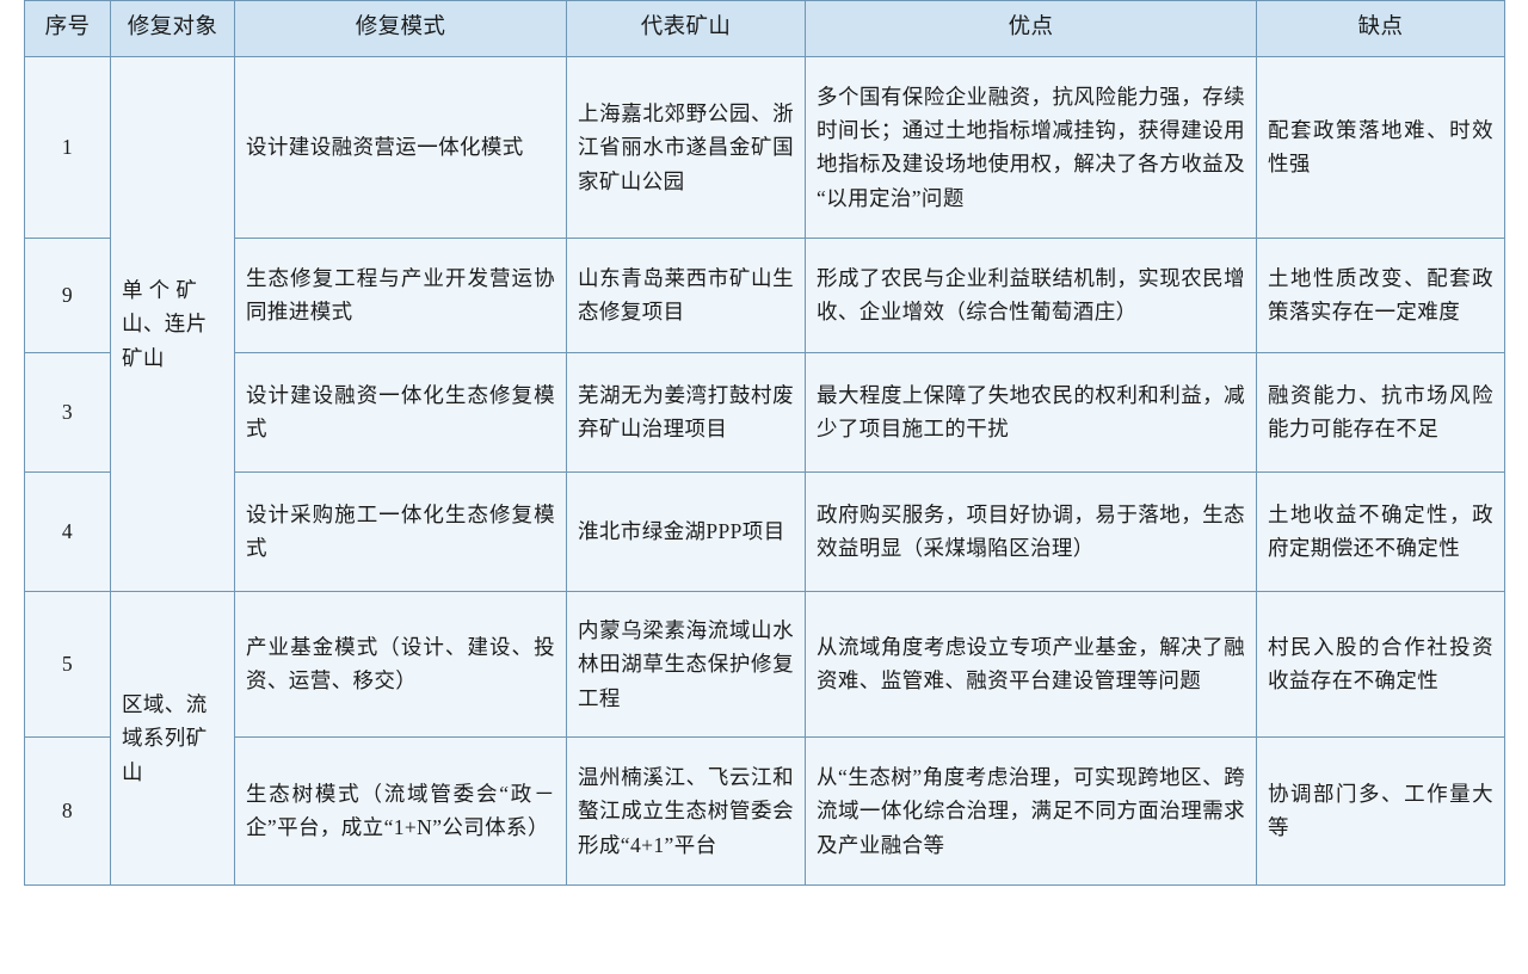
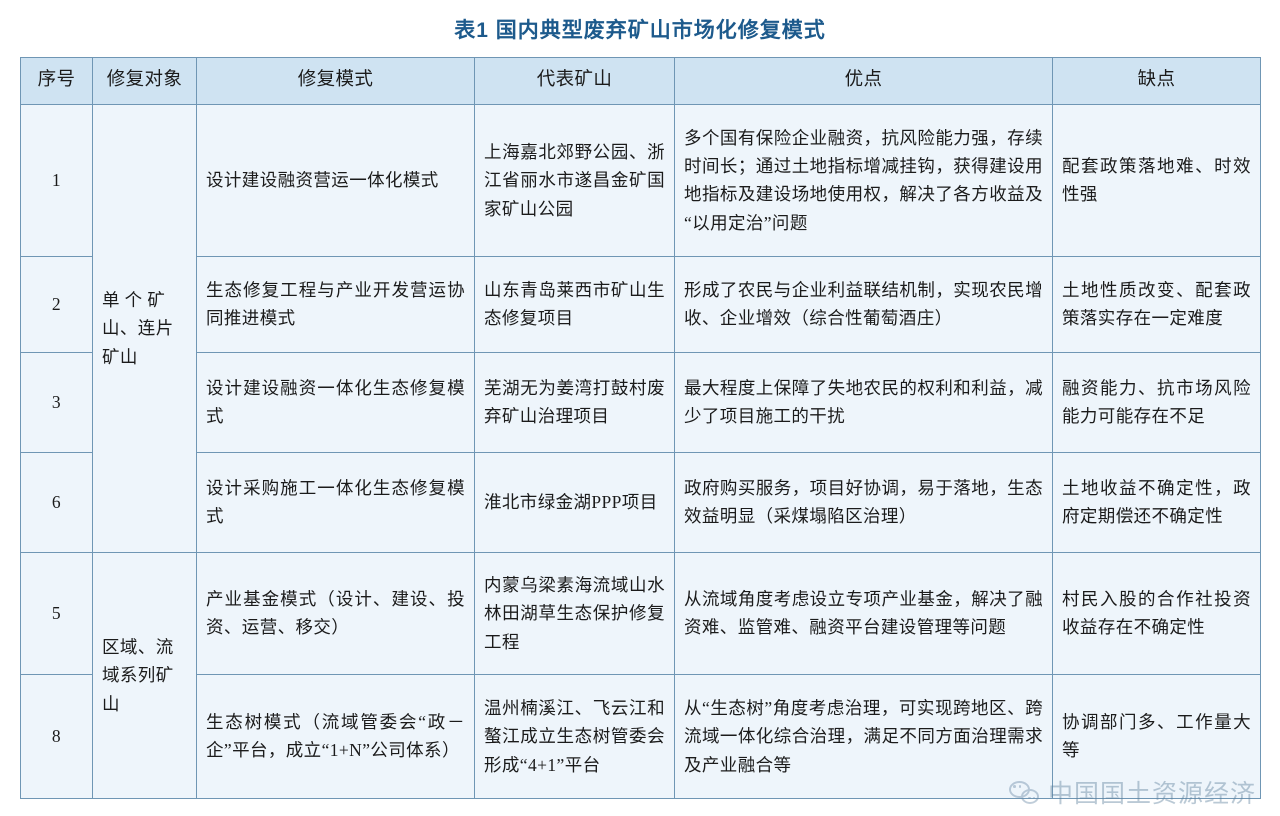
+ 表1 国内典型废弃矿山市场化修复模式
  序号	修复对象	修复模式	代表矿山	优点	缺点
  1	单 个 矿山、连片矿山	设计建设融资营运一体化模式	上海嘉北郊野公园、浙江省丽水市遂昌金矿国家矿山公园	多个国有保险企业融资，抗风险能力强，存续时间长；通过土地指标增减挂钩，获得建设用地指标及建设场地使用权，解决了各方收益及“以用定治”问题	配套政策落地难、时效性强
- 9	生态修复工程与产业开发营运协同推进模式	山东青岛莱西市矿山生态修复项目	形成了农民与企业利益联结机制，实现农民增收、企业增效（综合性葡萄酒庄）	土地性质改变、配套政策落实存在一定难度
+ 2	生态修复工程与产业开发营运协同推进模式	山东青岛莱西市矿山生态修复项目	形成了农民与企业利益联结机制，实现农民增收、企业增效（综合性葡萄酒庄）	土地性质改变、配套政策落实存在一定难度
  3	设计建设融资一体化生态修复模式	芜湖无为姜湾打鼓村废弃矿山治理项目	最大程度上保障了失地农民的权利和利益，减少了项目施工的干扰	融资能力、抗市场风险能力可能存在不足
- 4	设计采购施工一体化生态修复模式	淮北市绿金湖PPP项目	政府购买服务，项目好协调，易于落地，生态效益明显（采煤塌陷区治理）	土地收益不确定性，政府定期偿还不确定性
+ 6	设计采购施工一体化生态修复模式	淮北市绿金湖PPP项目	政府购买服务，项目好协调，易于落地，生态效益明显（采煤塌陷区治理）	土地收益不确定性，政府定期偿还不确定性
  5	区域、流域系列矿山	产业基金模式（设计、建设、投资、运营、移交）	内蒙乌梁素海流域山水林田湖草生态保护修复工程	从流域角度考虑设立专项产业基金，解决了融资难、监管难、融资平台建设管理等问题	村民入股的合作社投资收益存在不确定性
  8	生态树模式（流域管委会“政－企”平台，成立“1+N”公司体系）	温州楠溪江、飞云江和螯江成立生态树管委会形成“4+1”平台	从“生态树”角度考虑治理，可实现跨地区、跨流域一体化综合治理，满足不同方面治理需求及产业融合等	协调部门多、工作量大等
+ 中国国土资源经济
